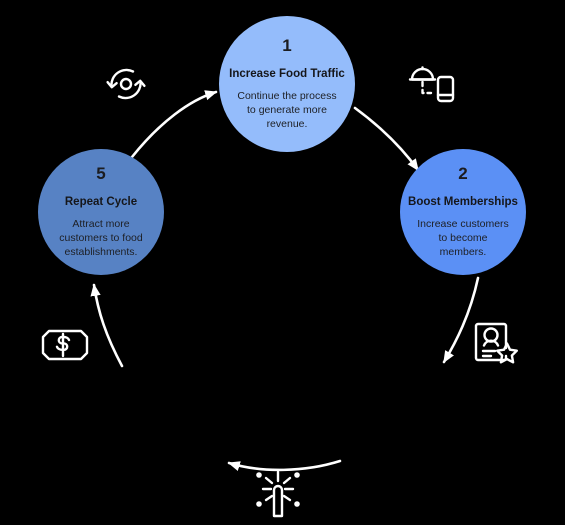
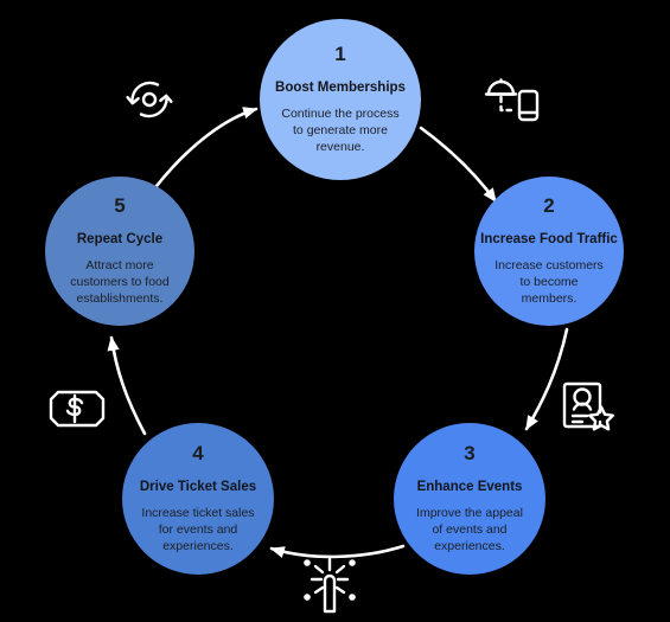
  1
- Increase Food Traffic
+ Boost Memberships
  Continue the process to generate more revenue.
  2
- Boost Memberships
+ Increase Food Traffic
  Increase customers to become members.
+ 3
+ Enhance Events
+ Improve the appeal of events and experiences.
+ 4
+ Drive Ticket Sales
+ Increase ticket sales for events and experiences.
  5
  Repeat Cycle
  Attract more customers to food establishments.
